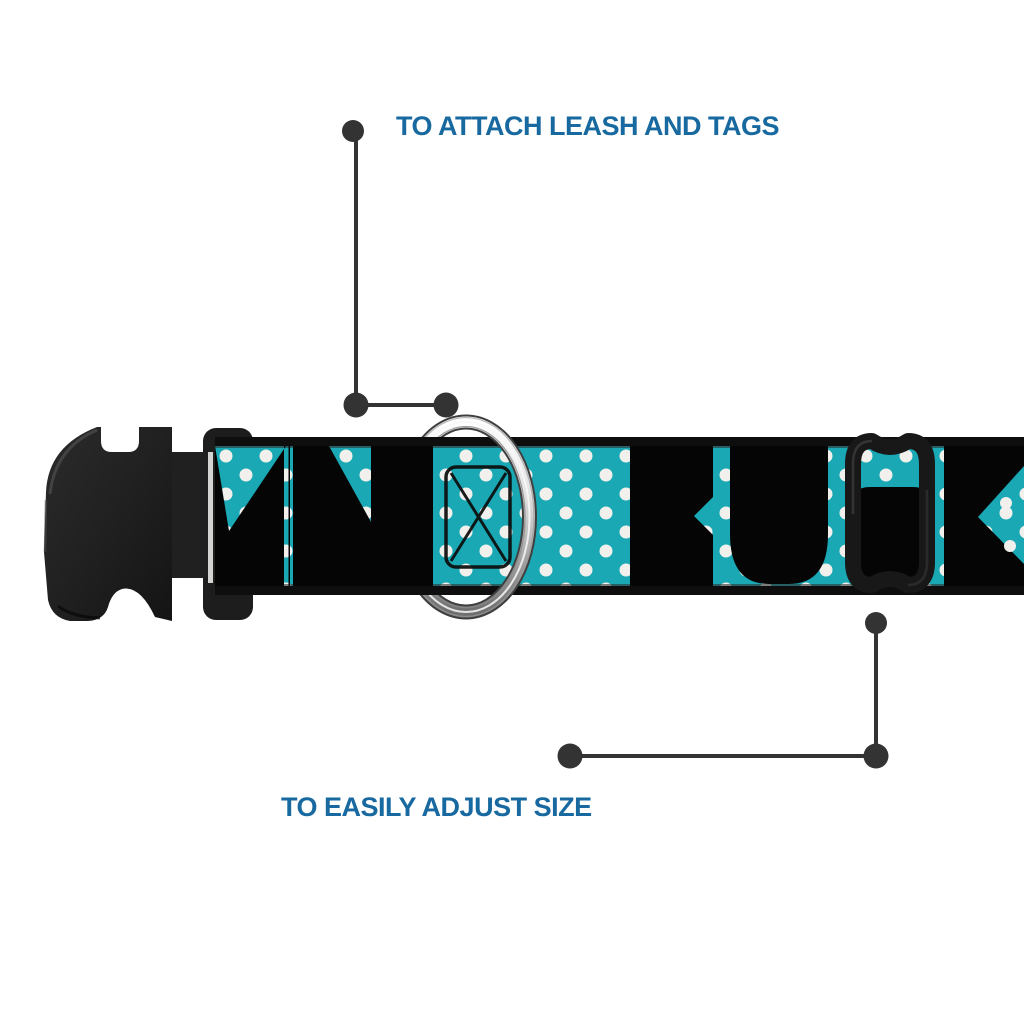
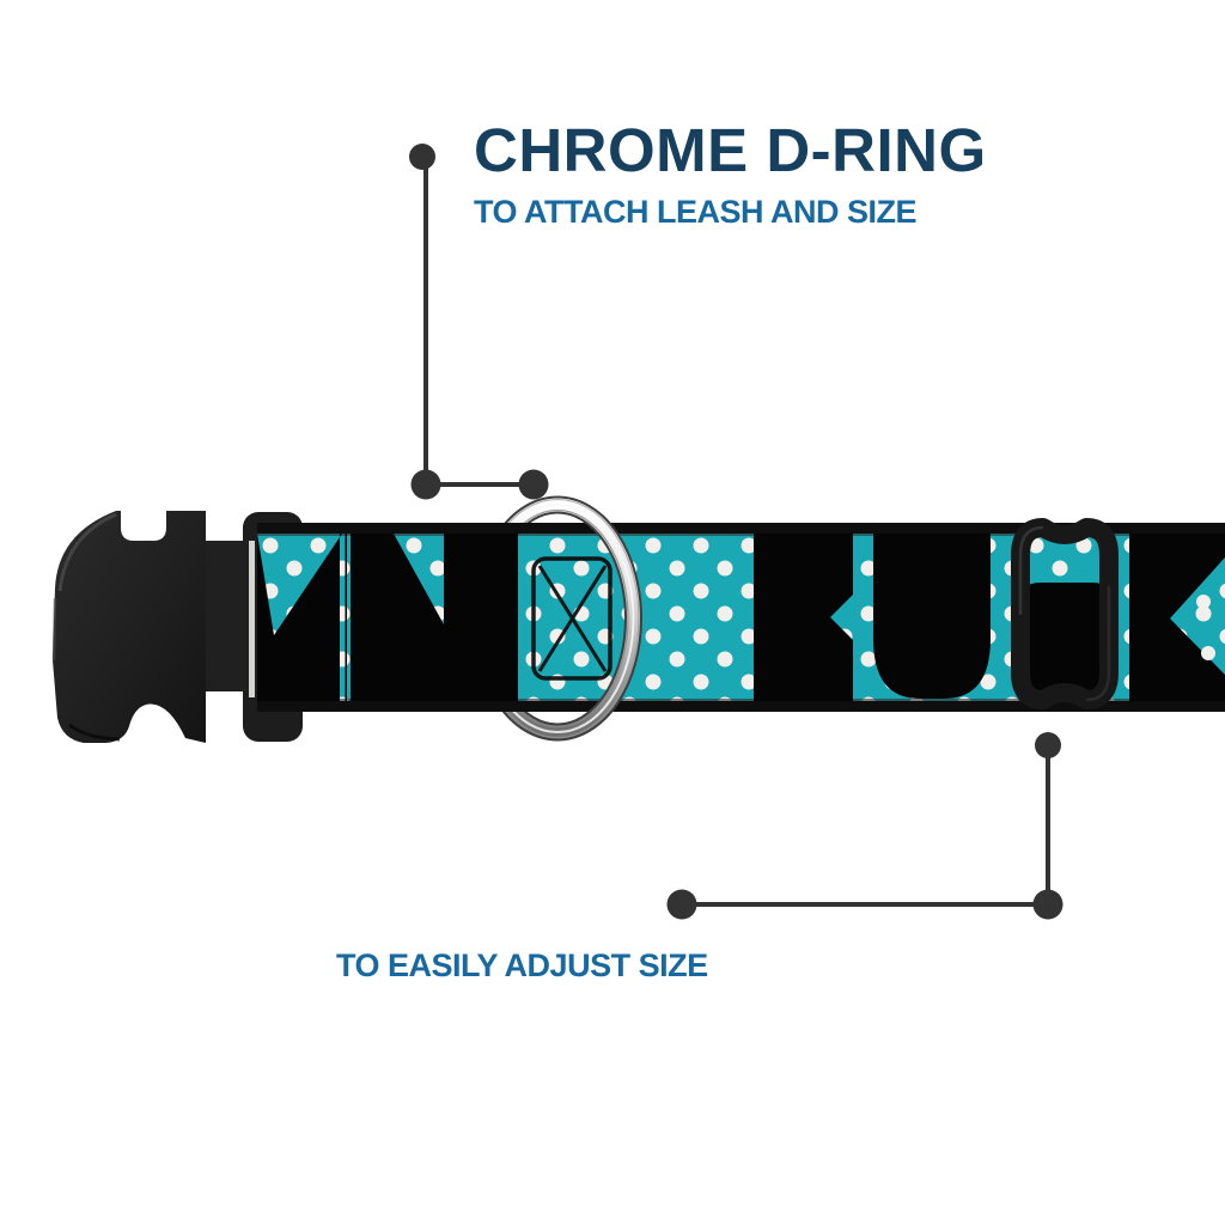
+ CHROME D-RING
- TO ATTACH LEASH AND TAGS
+ TO ATTACH LEASH AND SIZE
  TO EASILY ADJUST SIZE
